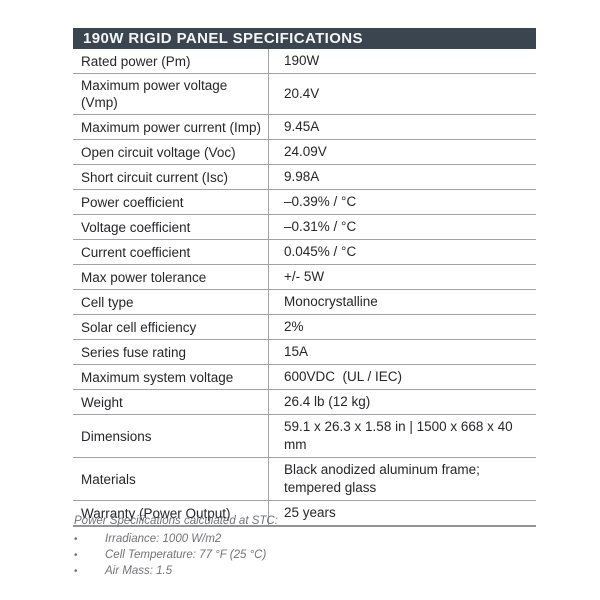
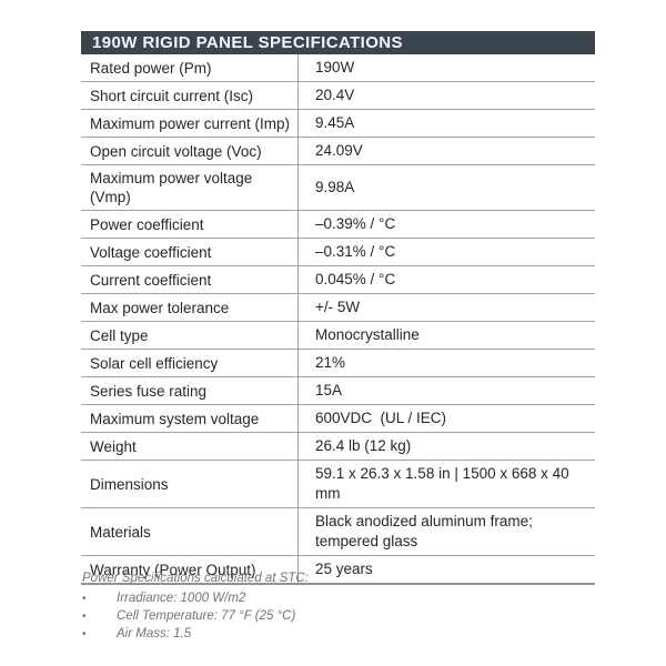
  190W RIGID PANEL SPECIFICATIONS
  Rated power (Pm)
  190W
- Maximum power voltage (Vmp)
+ Short circuit current (Isc)
  20.4V
  Maximum power current (Imp)
  9.45A
  Open circuit voltage (Voc)
  24.09V
- Short circuit current (Isc)
+ Maximum power voltage (Vmp)
  9.98A
  Power coefficient
  –0.39% / °C
  Voltage coefficient
  –0.31% / °C
  Current coefficient
  0.045% / °C
  Max power tolerance
  +/- 5W
  Cell type
  Monocrystalline
  Solar cell efficiency
- 2%
+ 21%
  Series fuse rating
  15A
  Maximum system voltage
  600VDC (UL / IEC)
  Weight
  26.4 lb (12 kg)
  Dimensions
  59.1 x 26.3 x 1.58 in | 1500 x 668 x 40 mm
  Materials
  Black anodized aluminum frame;
  tempered glass
  Warranty (Power Output)
  25 years
  Power Specifications calculated at STC:
  •
  Irradiance: 1000 W/m2
  •
  Cell Temperature: 77 °F (25 °C)
  •
  Air Mass: 1.5
